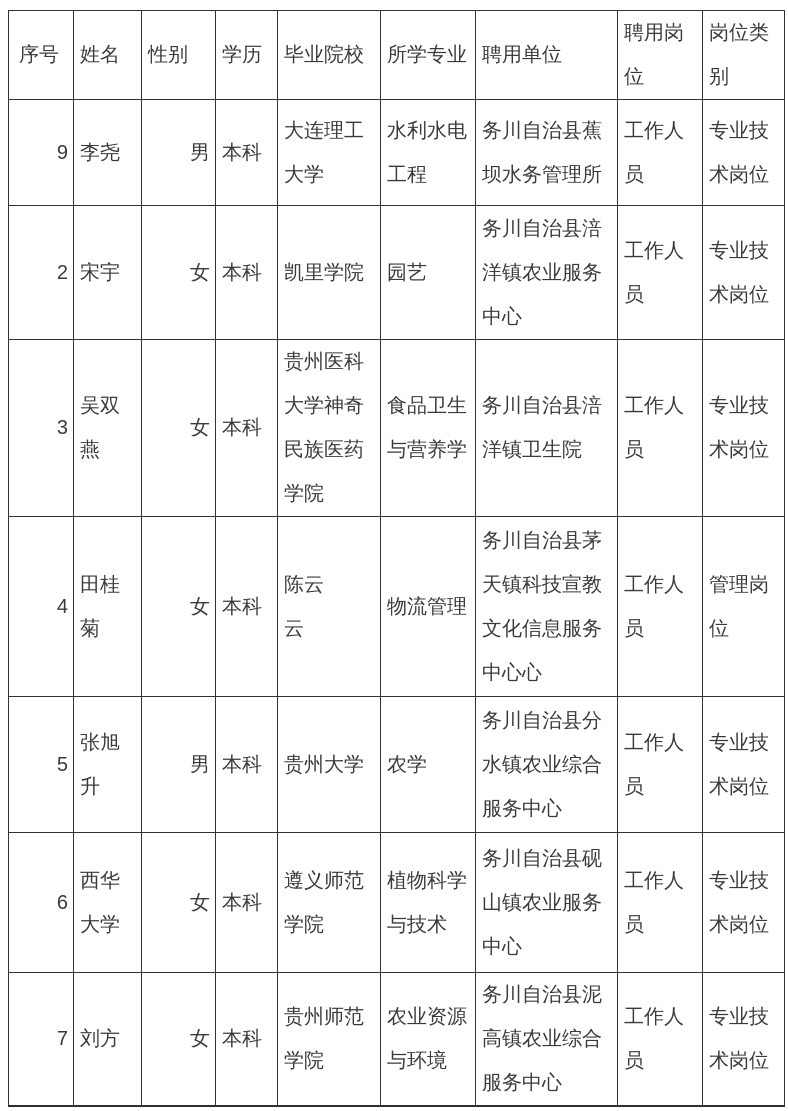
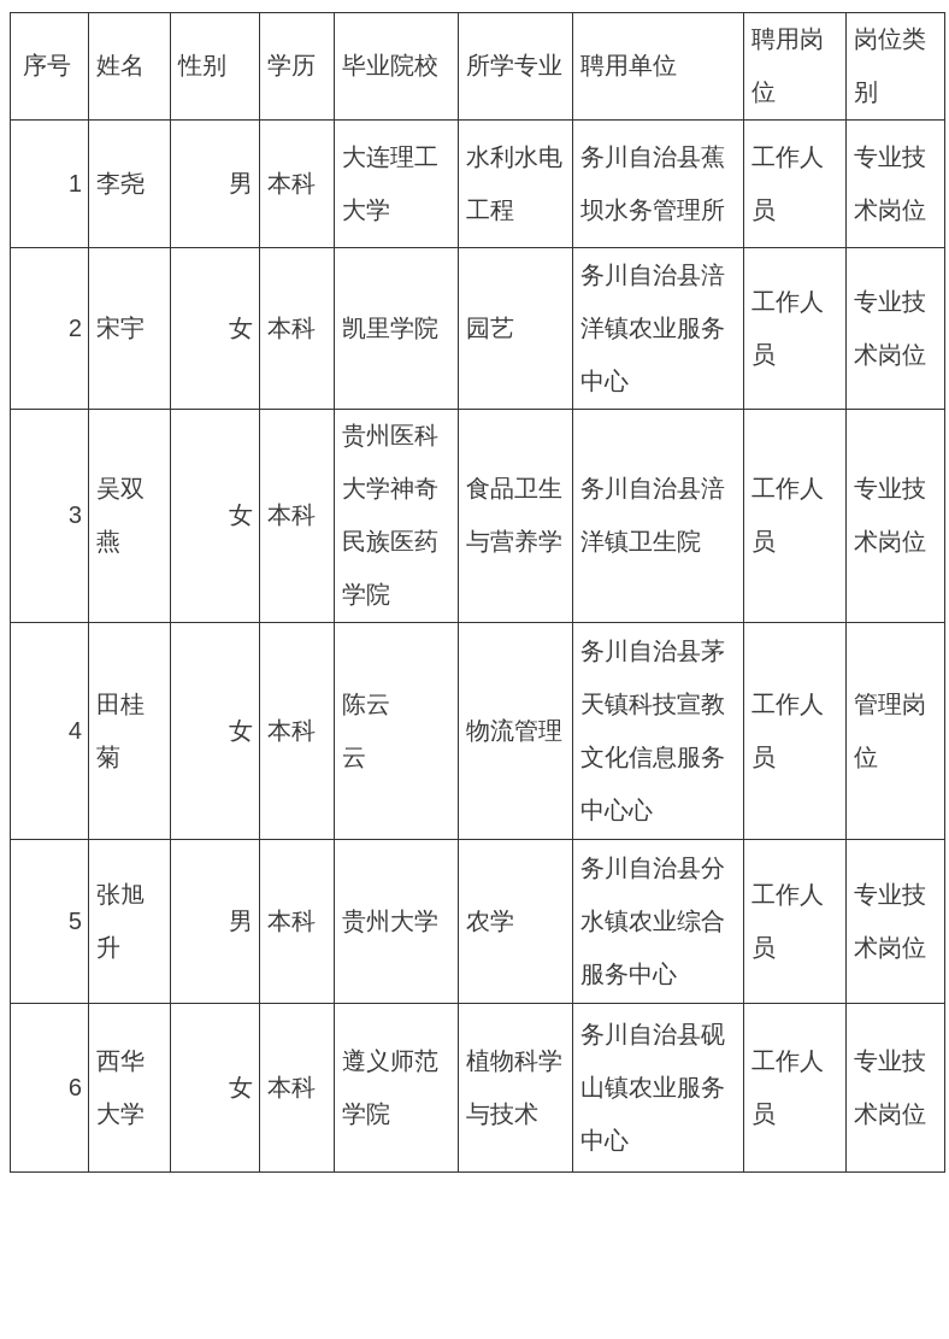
  序号	姓名	性别	学历	毕业院校	所学专业	聘用单位	聘用岗 位	岗位类 别
- 9	李尧	男	本科	大连理工 大学	水利水电 工程	务川自治县蕉 坝水务管理所	工作人 员	专业技 术岗位
+ 1	李尧	男	本科	大连理工 大学	水利水电 工程	务川自治县蕉 坝水务管理所	工作人 员	专业技 术岗位
  2	宋宇	女	本科	凯里学院	园艺	务川自治县涪 洋镇农业服务 中心	工作人 员	专业技 术岗位
  3	吴双 燕	女	本科	贵州医科 大学神奇 民族医药 学院	食品卫生 与营养学	务川自治县涪 洋镇卫生院	工作人 员	专业技 术岗位
  4	田桂 菊	女	本科	陈云 云	物流管理	务川自治县茅 天镇科技宣教 文化信息服务 中心心	工作人 员	管理岗 位
  5	张旭 升	男	本科	贵州大学	农学	务川自治县分 水镇农业综合 服务中心	工作人 员	专业技 术岗位
  6	西华大学	女	本科	遵义师范 学院	植物科学 与技术	务川自治县砚 山镇农业服务 中心	工作人 员	专业技 术岗位
- 7	刘方	女	本科	贵州师范 学院	农业资源 与环境	务川自治县泥 高镇农业综合 服务中心	工作人 员	专业技 术岗位
